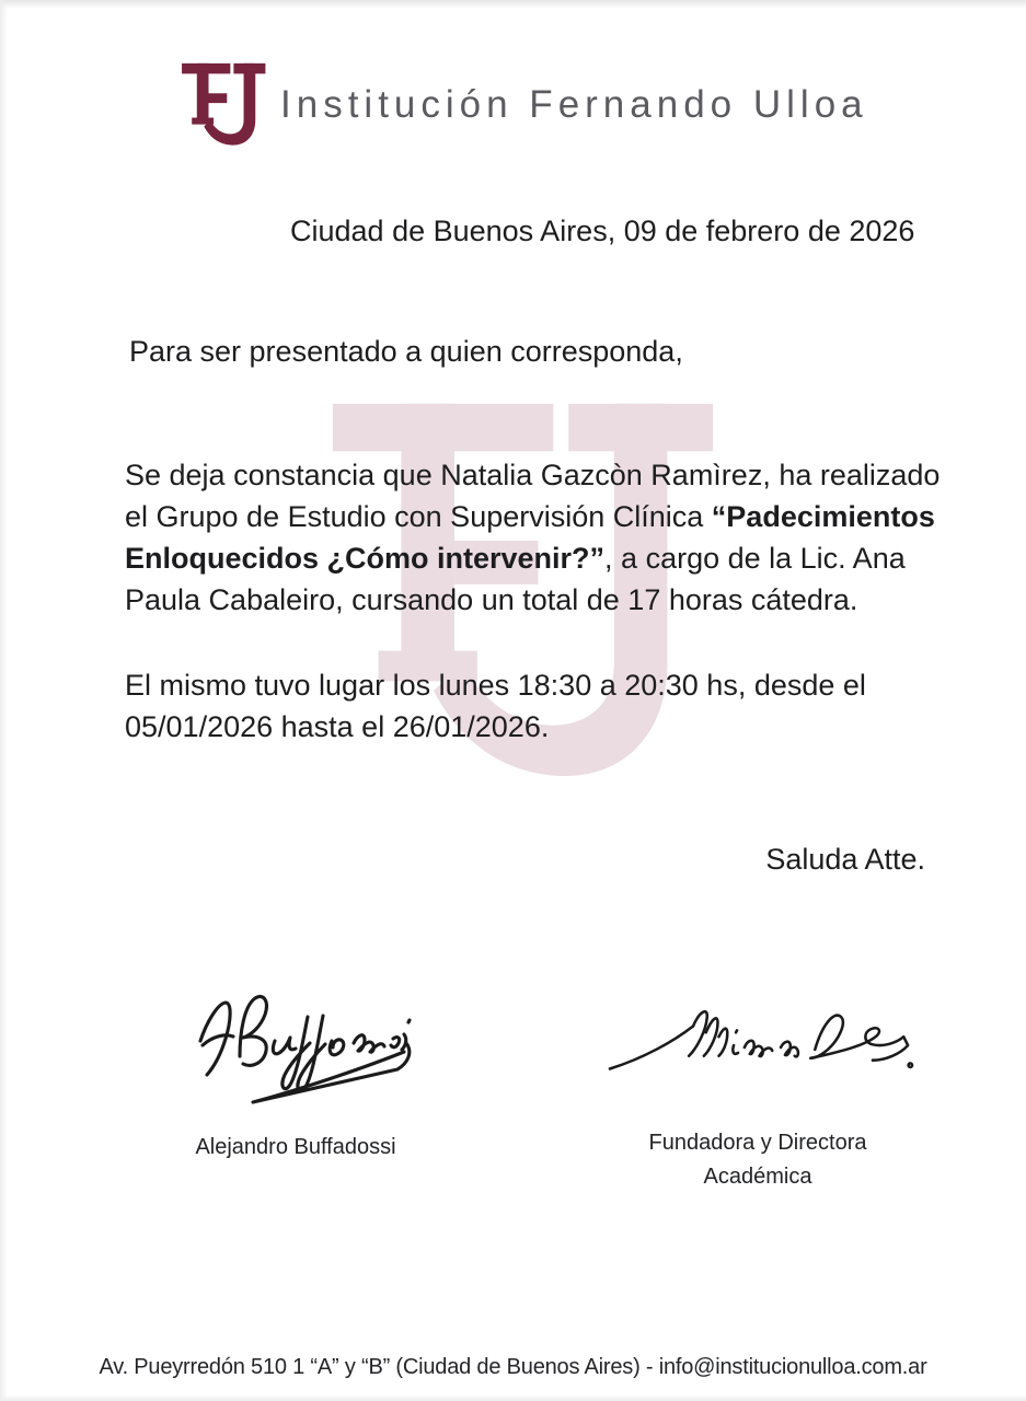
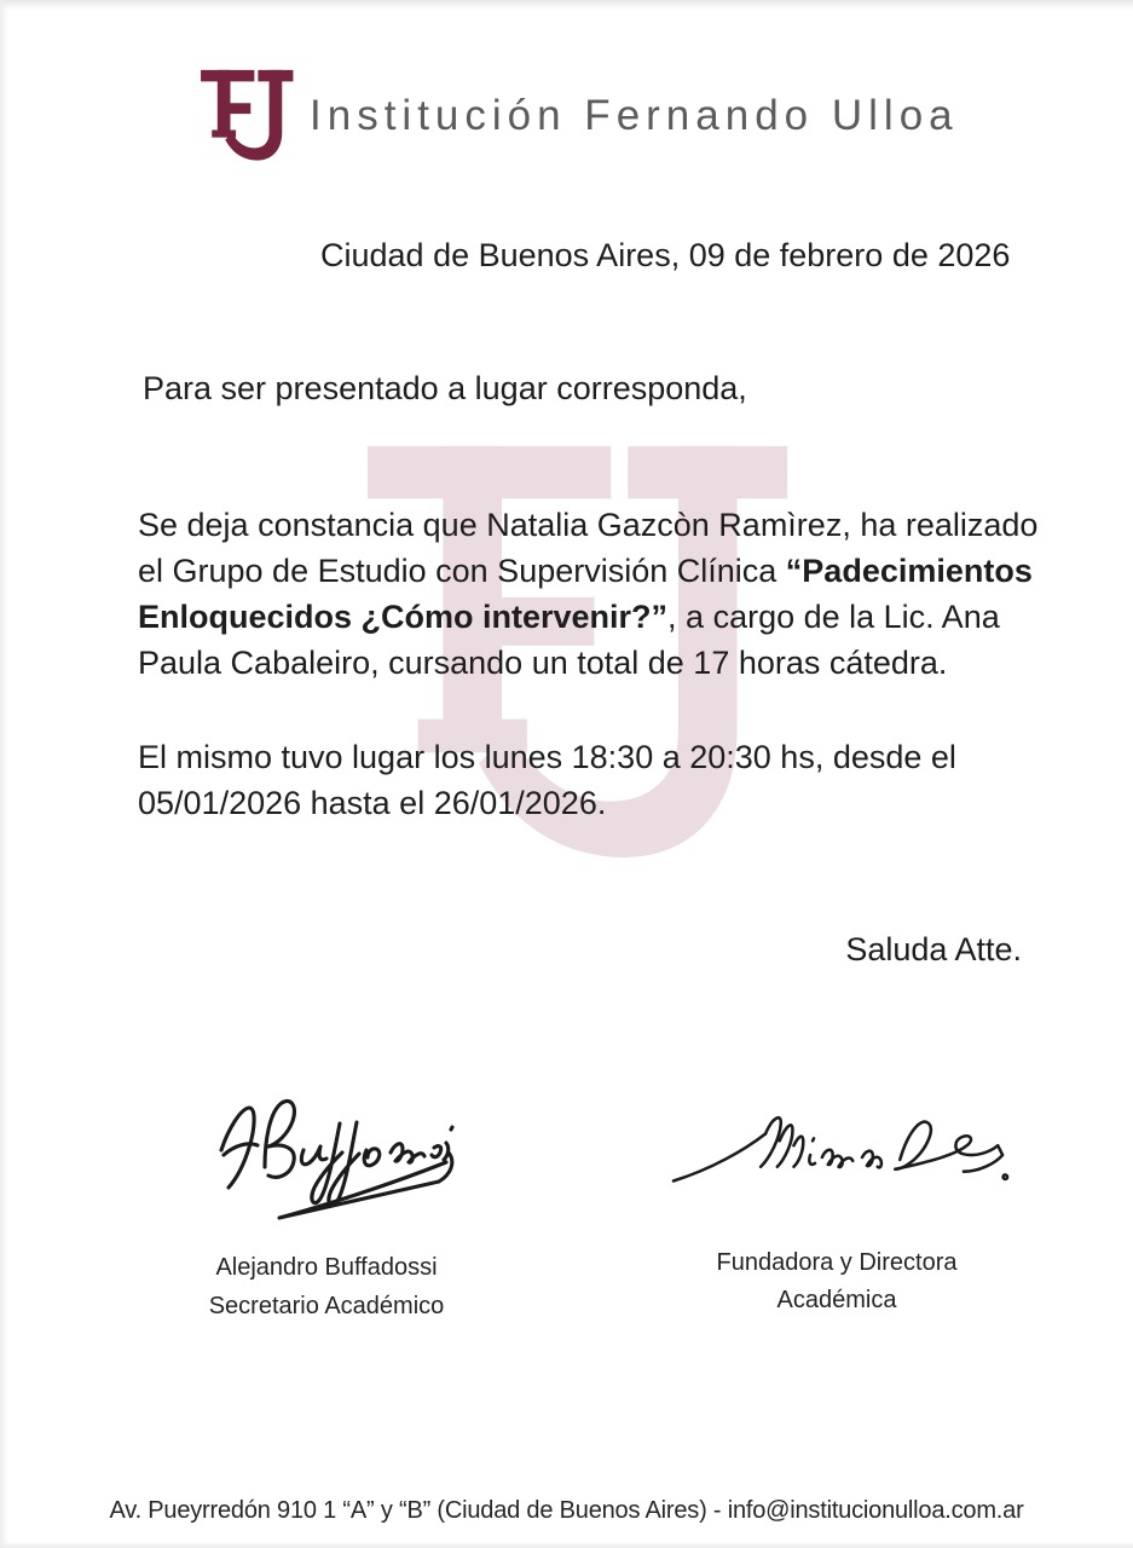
  Institución Fernando Ulloa
  Ciudad de Buenos Aires, 09 de febrero de 2026
- Para ser presentado a quien corresponda,
+ Para ser presentado a lugar corresponda,
  Se deja constancia que Natalia Gazcòn Ramìrez, ha realizado el Grupo de Estudio con Supervisión Clínica “Padecimientos Enloquecidos ¿Cómo intervenir?”, a cargo de la Lic. Ana Paula Cabaleiro, cursando un total de 17 horas cátedra.
  El mismo tuvo lugar los lunes 18:30 a 20:30 hs, desde el 05/01/2026 hasta el 26/01/2026.
  Saluda Atte.
  Alejandro Buffadossi
+ Secretario Académico
  Fundadora y Directora Académica
- Av. Pueyrredón 510 1 “A” y “B” (Ciudad de Buenos Aires) - info@institucionulloa.com.ar
+ Av. Pueyrredón 910 1 “A” y “B” (Ciudad de Buenos Aires) - info@institucionulloa.com.ar
